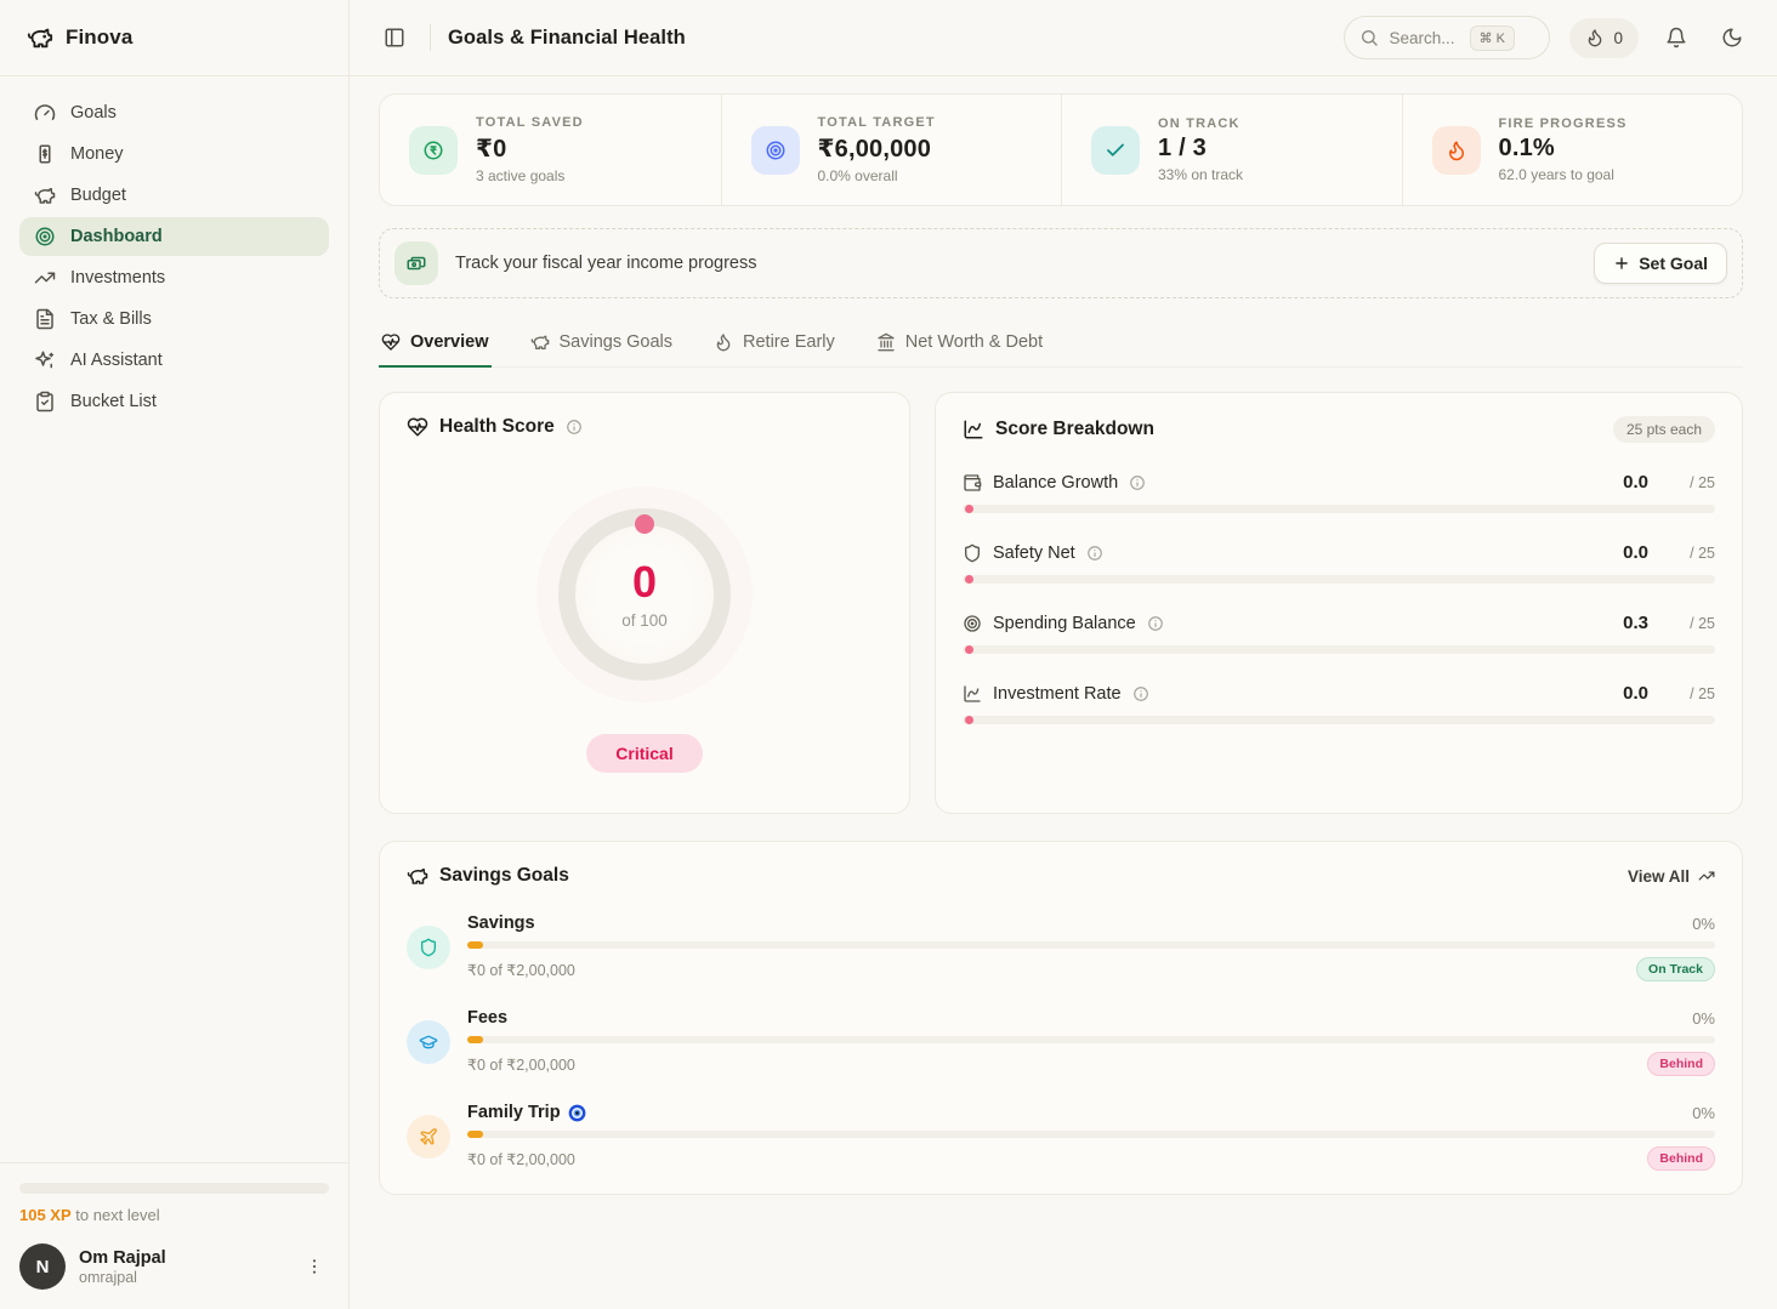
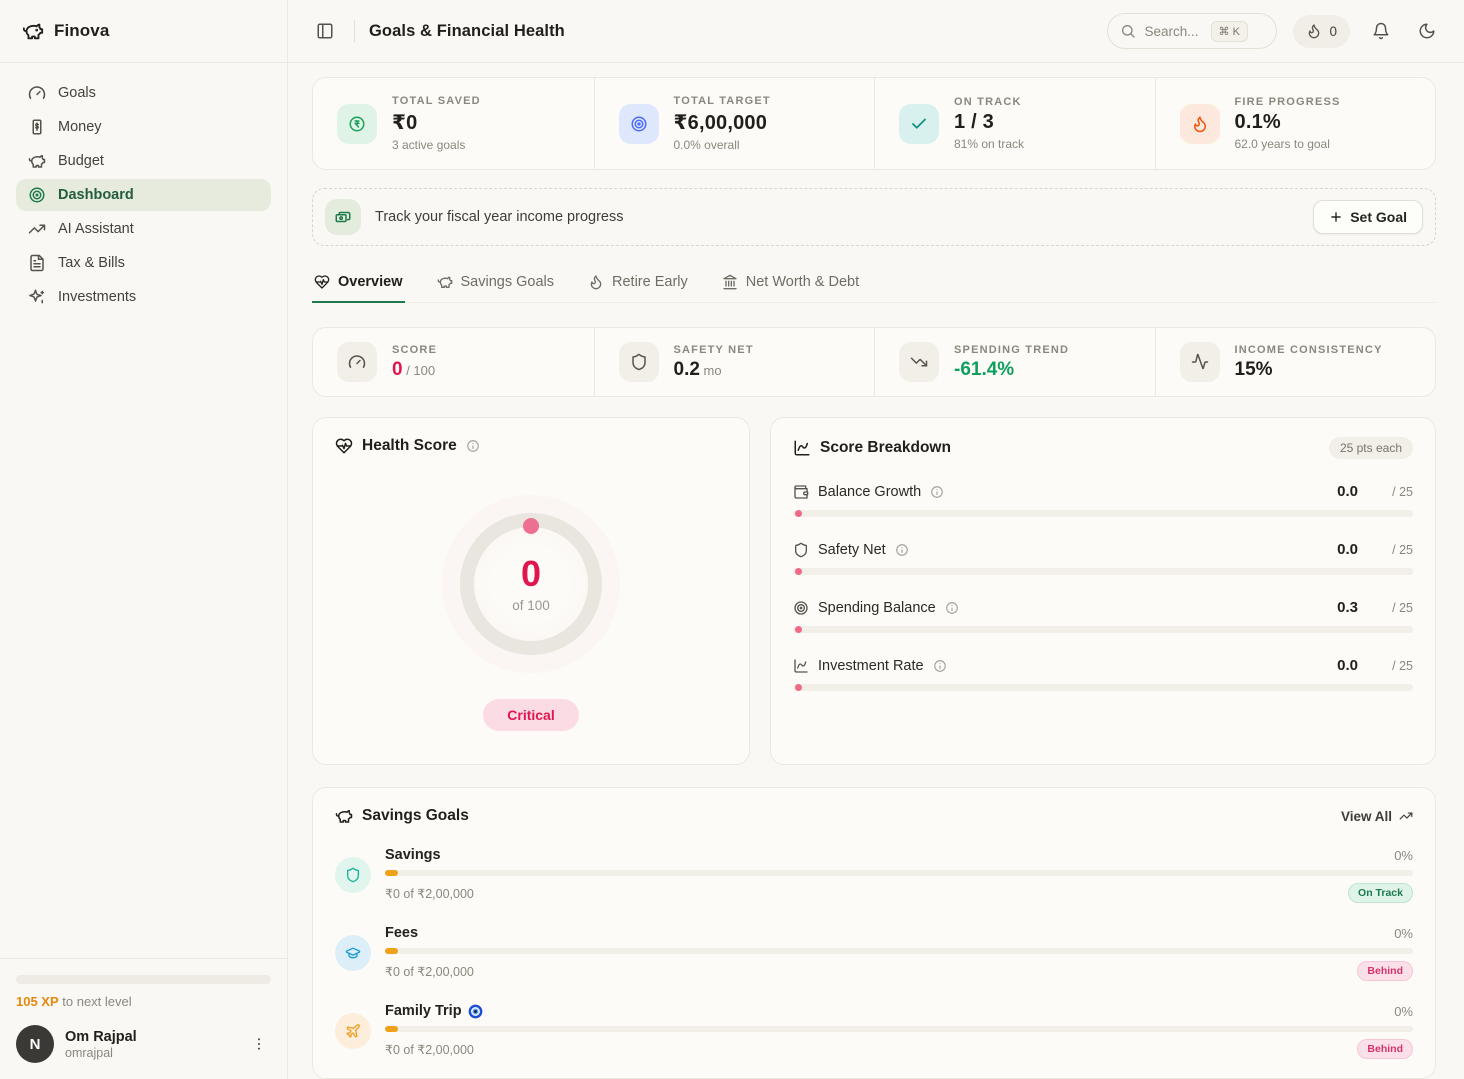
  Finova
  Goals
  Money
  Budget
  Dashboard
- Investments
+ AI Assistant
  Tax & Bills
- AI Assistant
+ Investments
- Bucket List
  105 XP to next level
  N
  Om Rajpal
  omrajpal
  Goals & Financial Health
  Search...
  ⌘ K
  0
  TOTAL SAVED
  ₹0
  3 active goals
  TOTAL TARGET
  ₹6,00,000
  0.0% overall
  ON TRACK
  1 / 3
- 33% on track
+ 81% on track
  FIRE PROGRESS
  0.1%
  62.0 years to goal
  Track your fiscal year income progress
  Set Goal
  Overview
  Savings Goals
  Retire Early
  Net Worth & Debt
+ SCORE
+ 0 / 100
+ SAFETY NET
+ 0.2 mo
+ SPENDING TREND
+ -61.4%
+ INCOME CONSISTENCY
+ 15%
  Health Score
  0
  of 100
  Critical
  Score Breakdown
  25 pts each
  Balance Growth
  0.0
  / 25
  Safety Net
  0.0
  / 25
  Spending Balance
  0.3
  / 25
  Investment Rate
  0.0
  / 25
  Savings Goals
  View All
  Savings
  0%
  ₹0 of ₹2,00,000
  On Track
  Fees
  0%
  ₹0 of ₹2,00,000
  Behind
  Family Trip
  0%
  ₹0 of ₹2,00,000
  Behind
